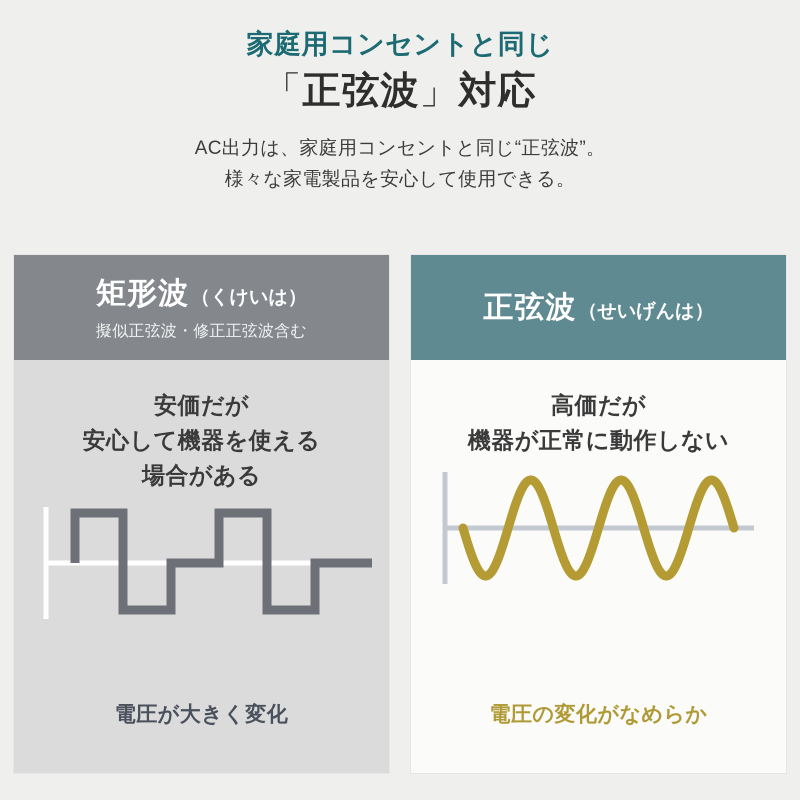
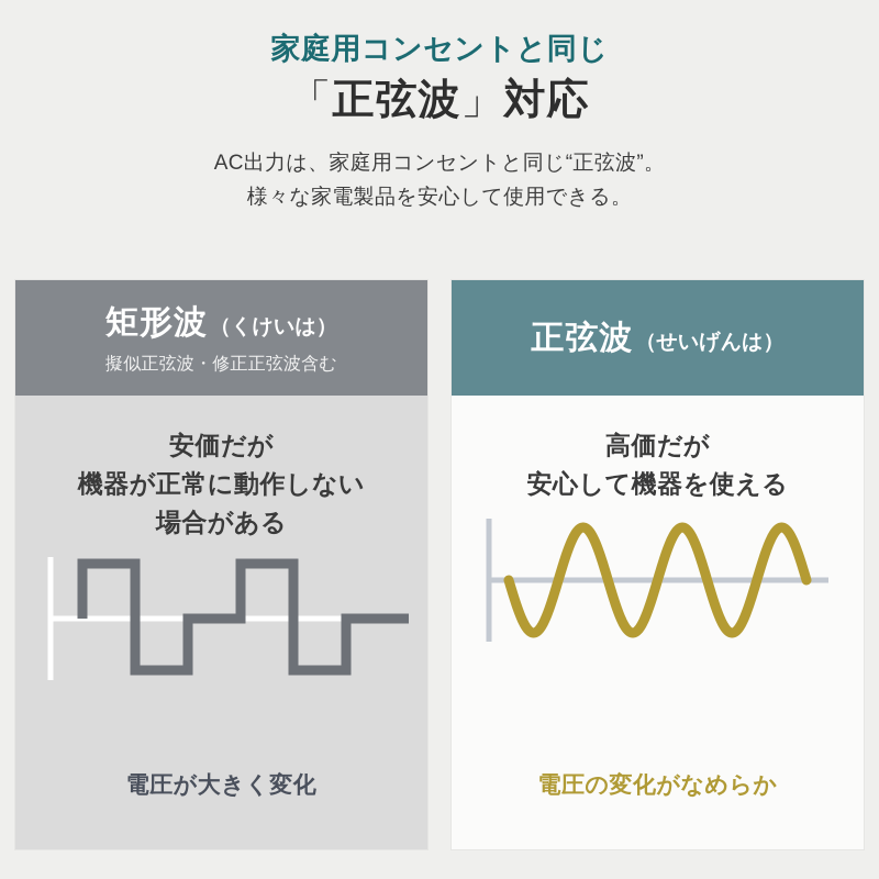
  家庭用コンセントと同じ
  「正弦波」対応
  AC出力は、家庭用コンセントと同じ“正弦波”。
  様々な家電製品を安心して使用できる。
  矩形波
  （くけいは）
  擬似正弦波・修正正弦波含む
  安価だが
- 安心して機器を使える
+ 機器が正常に動作しない
  場合がある
  電圧が大きく変化
  正弦波
  （せいげんは）
  高価だが
- 機器が正常に動作しない
+ 安心して機器を使える
  電圧の変化がなめらか
